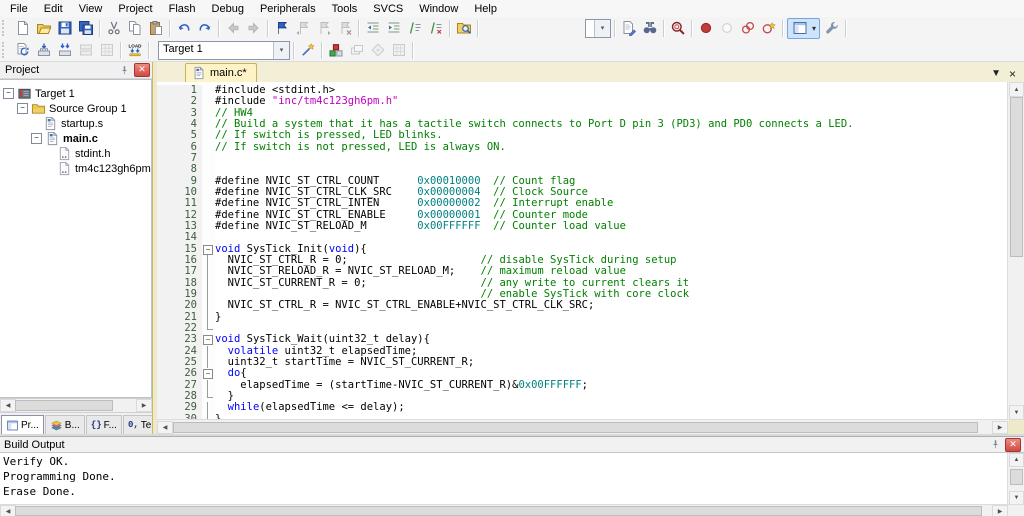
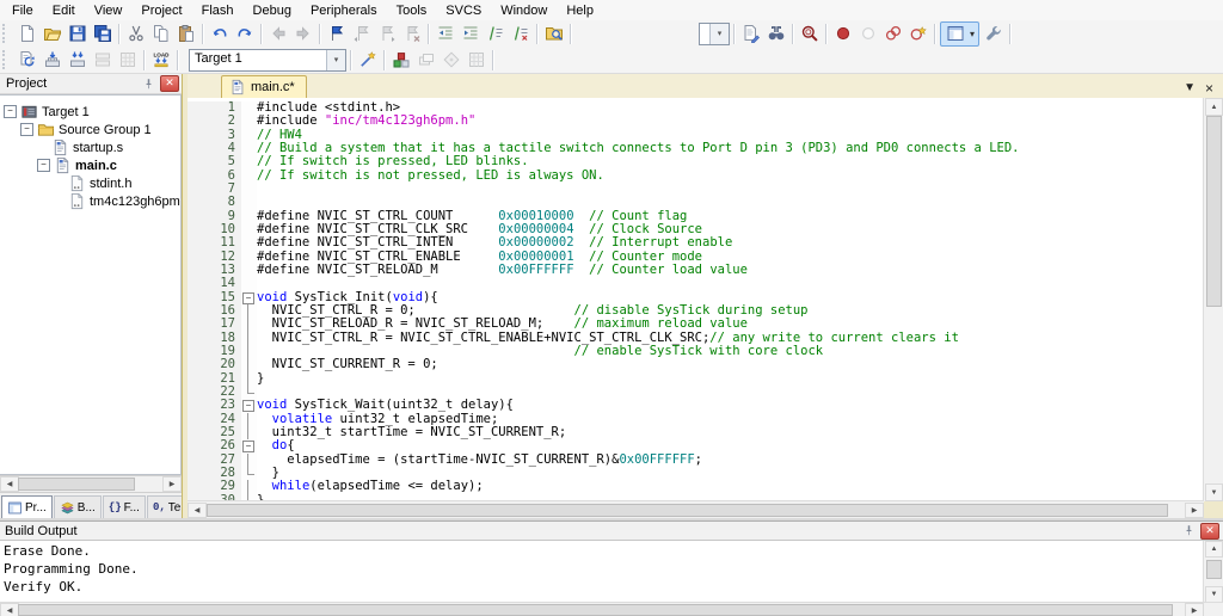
  File
  Edit
  View
  Project
  Flash
  Debug
  Peripherals
  Tools
  SVCS
  Window
  Help
  ▾
  Target 1
  Project
  ✕
  −
  Target 1
  −
  Source Group 1
  startup.s
  −
  main.c
  stdint.h
  tm4c123gh6pm
  Pr...
  B...
  {}
  F...
  0,
  main.c*
  ▼
  ×
  1
  #include <stdint.h>
  2
  #include "inc/tm4c123gh6pm.h"
  3
  // HW4
  4
  // Build a system that it has a tactile switch connects to Port D pin 3 (PD3) and PD0 connects a LED.
  5
  // If switch is pressed, LED blinks.
  6
  // If switch is not pressed, LED is always ON.
  7
  8
  9
  #define NVIC_ST_CTRL_COUNT 0x00010000 // Count flag
  10
  #define NVIC_ST_CTRL_CLK_SRC 0x00000004 // Clock Source
  11
  #define NVIC_ST_CTRL_INTEN 0x00000002 // Interrupt enable
  12
  #define NVIC_ST_CTRL_ENABLE 0x00000001 // Counter mode
  13
  #define NVIC_ST_RELOAD_M 0x00FFFFFF // Counter load value
  14
  15
  void SysTick_Init(void){
  16
  NVIC_ST_CTRL_R = 0; // disable SysTick during setup
  17
  NVIC_ST_RELOAD_R = NVIC_ST_RELOAD_M; // maximum reload value
  18
- NVIC_ST_CURRENT_R = 0; // any write to current clears it
+ NVIC_ST_CTRL_R = NVIC_ST_CTRL_ENABLE+NVIC_ST_CTRL_CLK_SRC;// any write to current clears it
  19
  // enable SysTick with core clock
  20
- NVIC_ST_CTRL_R = NVIC_ST_CTRL_ENABLE+NVIC_ST_CTRL_CLK_SRC;
+ NVIC_ST_CURRENT_R = 0;
  21
  }
  22
  23
  void SysTick_Wait(uint32_t delay){
  24
  volatile uint32_t elapsedTime;
  25
  uint32_t startTime = NVIC_ST_CURRENT_R;
  26
  do{
  27
  elapsedTime = (startTime-NVIC_ST_CURRENT_R)&0x00FFFFFF;
  28
  }
  29
  while(elapsedTime <= delay);
  Build Output
  ✕
- Verify OK.
+ Erase Done.
  Programming Done.
- Erase Done.
+ Verify OK.
